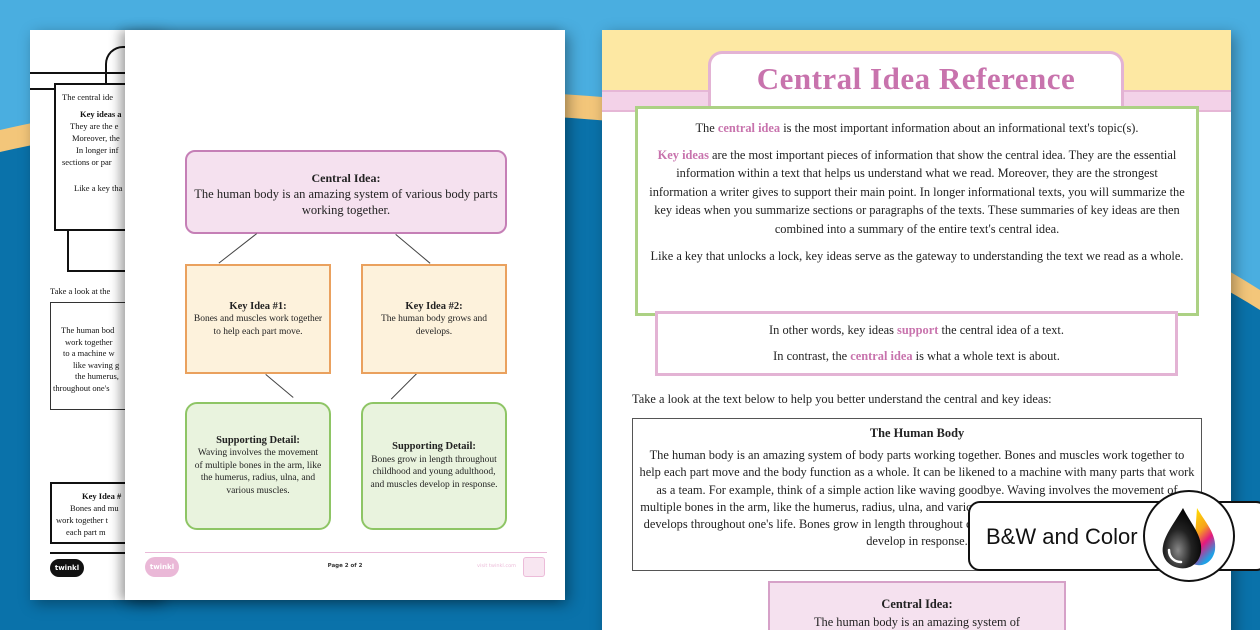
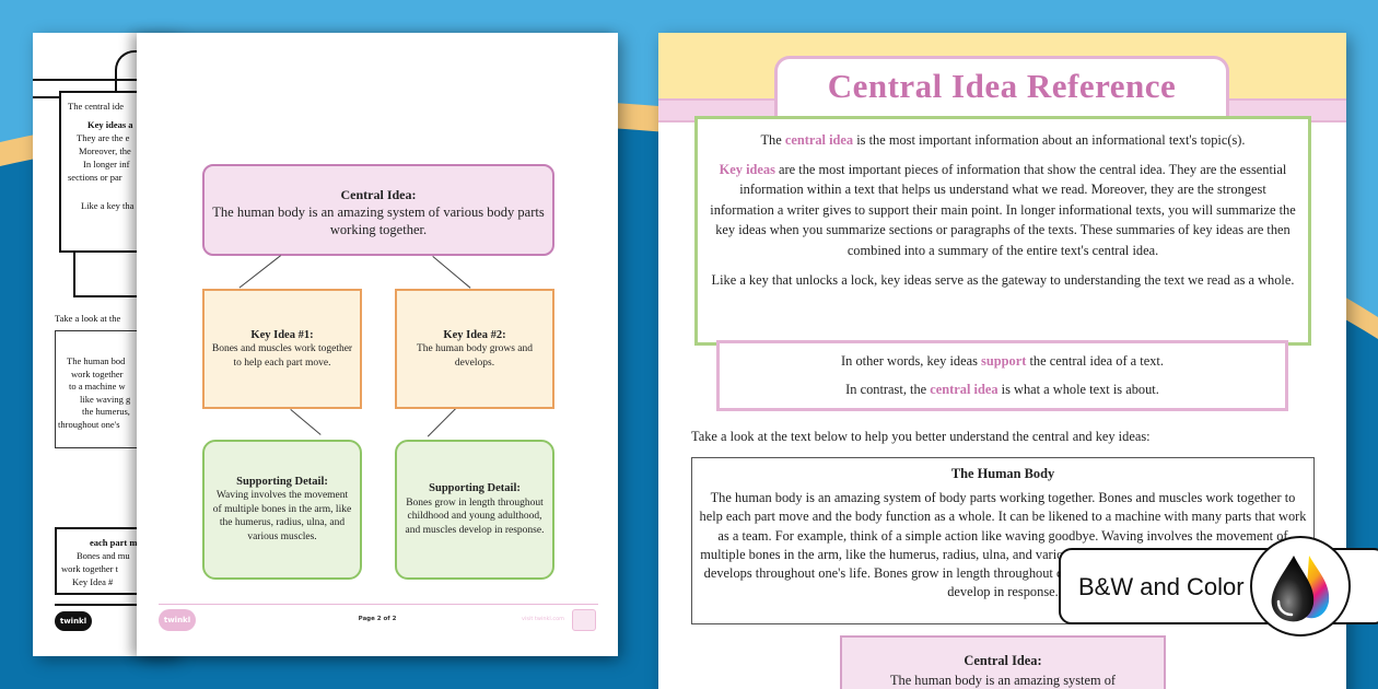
  The central ide
  Key ideas a
  They are the e
  Moreover, the
  In longer inf
  sections or par
  Like a key tha
  Take a look at the
  The human bod
  work together
  to a machine w
  like waving g
  the humerus,
  throughout one's
- Key Idea #
+ each part m
  Bones and mu
  work together t
- each part m
+ Key Idea #
  twinkl
  Central Idea:
  The human body is an amazing system of various body parts working together.
  Key Idea #1:
  Bones and muscles work together to help each part move.
  Key Idea #2:
  The human body grows and develops.
  Supporting Detail:
  Waving involves the movement of multiple bones in the arm, like the humerus, radius, ulna, and various muscles.
  Supporting Detail:
  Bones grow in length throughout childhood and young adulthood, and muscles develop in response.
  twinkl
  Central Idea Reference
  The central idea is the most important information about an informational text's topic(s).
  Key ideas are the most important pieces of information that show the central idea. They are the essential information within a text that helps us understand what we read. Moreover, they are the strongest information a writer gives to support their main point. In longer informational texts, you will summarize the key ideas when you summarize sections or paragraphs of the texts. These summaries of key ideas are then combined into a summary of the entire text's central idea.
  Like a key that unlocks a lock, key ideas serve as the gateway to understanding the text we read as a whole.
  In other words, key ideas support the central idea of a text.
  In contrast, the central idea is what a whole text is about.
  Take a look at the text below to help you better understand the central and key ideas:
  The Human Body
  The human body is an amazing system of body parts working together. Bones and muscles work together to help each part move and the body function as a whole. It can be likened to a machine with many parts that work as a team. For example, think of a simple action like waving goodbye. Waving involves the movement of multiple bones in the arm, like the humerus, radius, ulna, and vari develops throughout one's life. Bones grow in length throughout develop in response.
  Central Idea:
  The human body is an amazing system of
  B&W and Color
